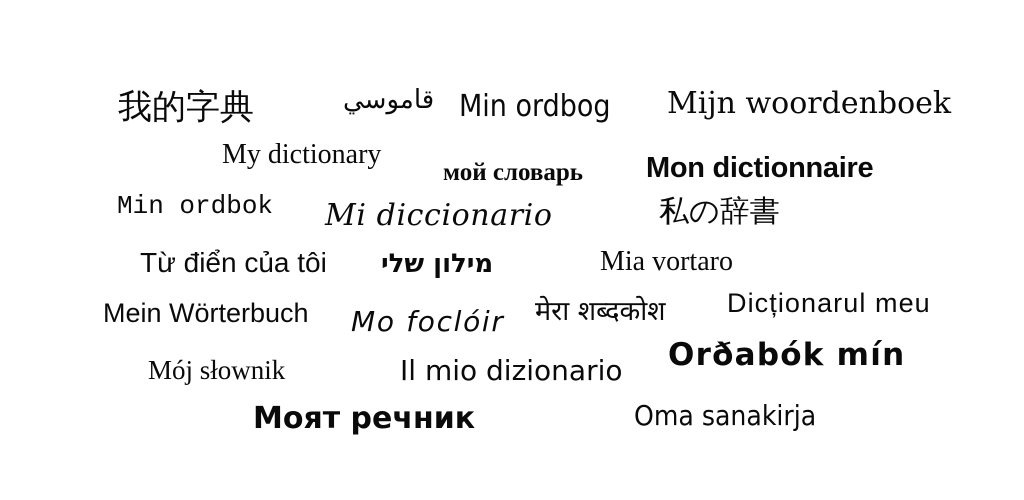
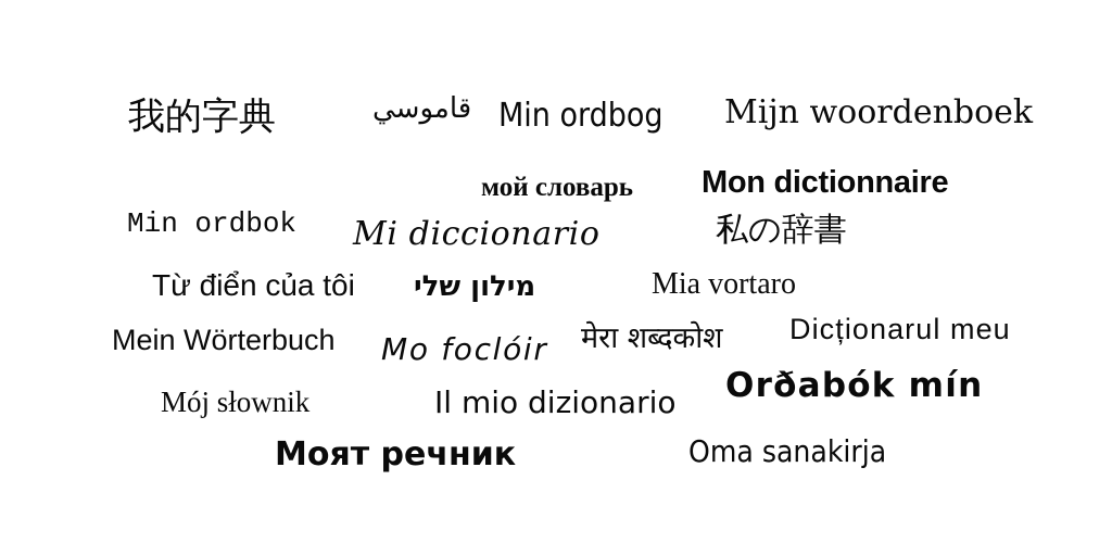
  我的字典
  قاموسي
  Min ordbog
  Mijn woordenboek
- My dictionary
  мой словарь
  Mon dictionnaire
  Min ordbok
  Mi diccionario
  私の辞書
  Từ điển của tôi
  מילון שלי
  Mia vortaro
  Mein Wörterbuch
  मेरा शब्दकोश
  Dicționarul meu
  Mo foclóir
  Mój słownik
  Il mio dizionario
  Orðabók mín
  Моят речник
  Oma sanakirja
